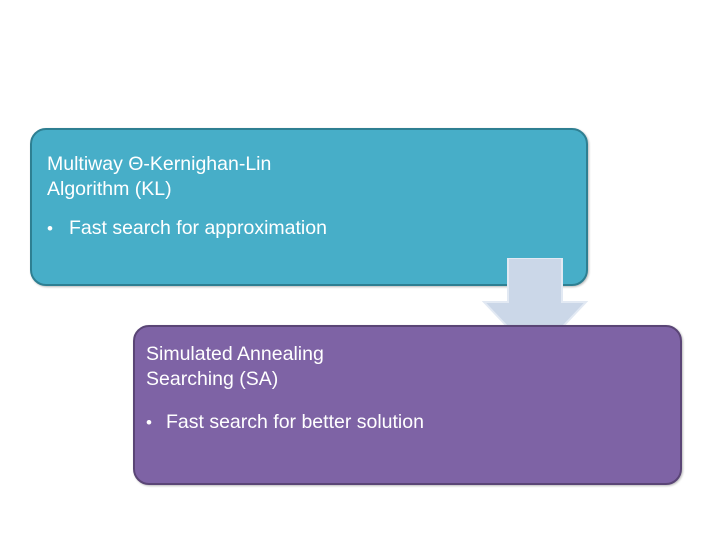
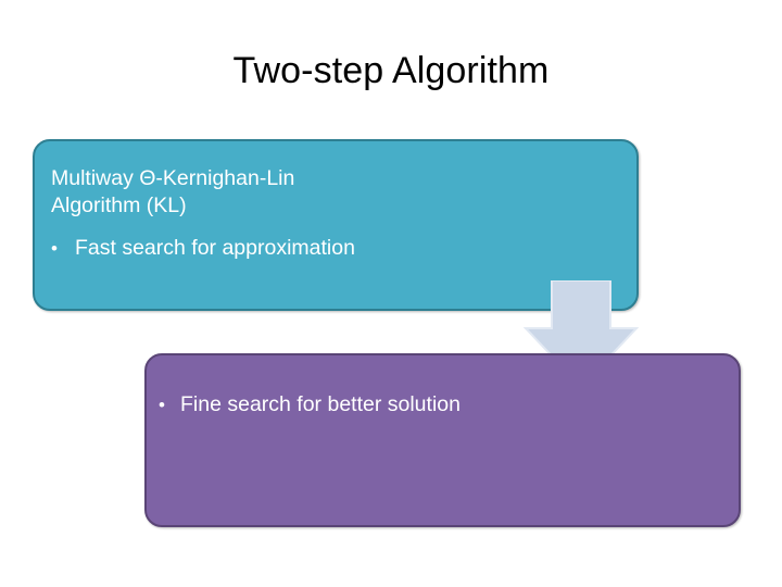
+ Two-step Algorithm
  Multiway Θ-Kernighan-Lin
  Algorithm (KL)
  •
  Fast search for approximation
- Simulated Annealing
- Searching (SA)
  •
- Fast search for better solution
+ Fine search for better solution
